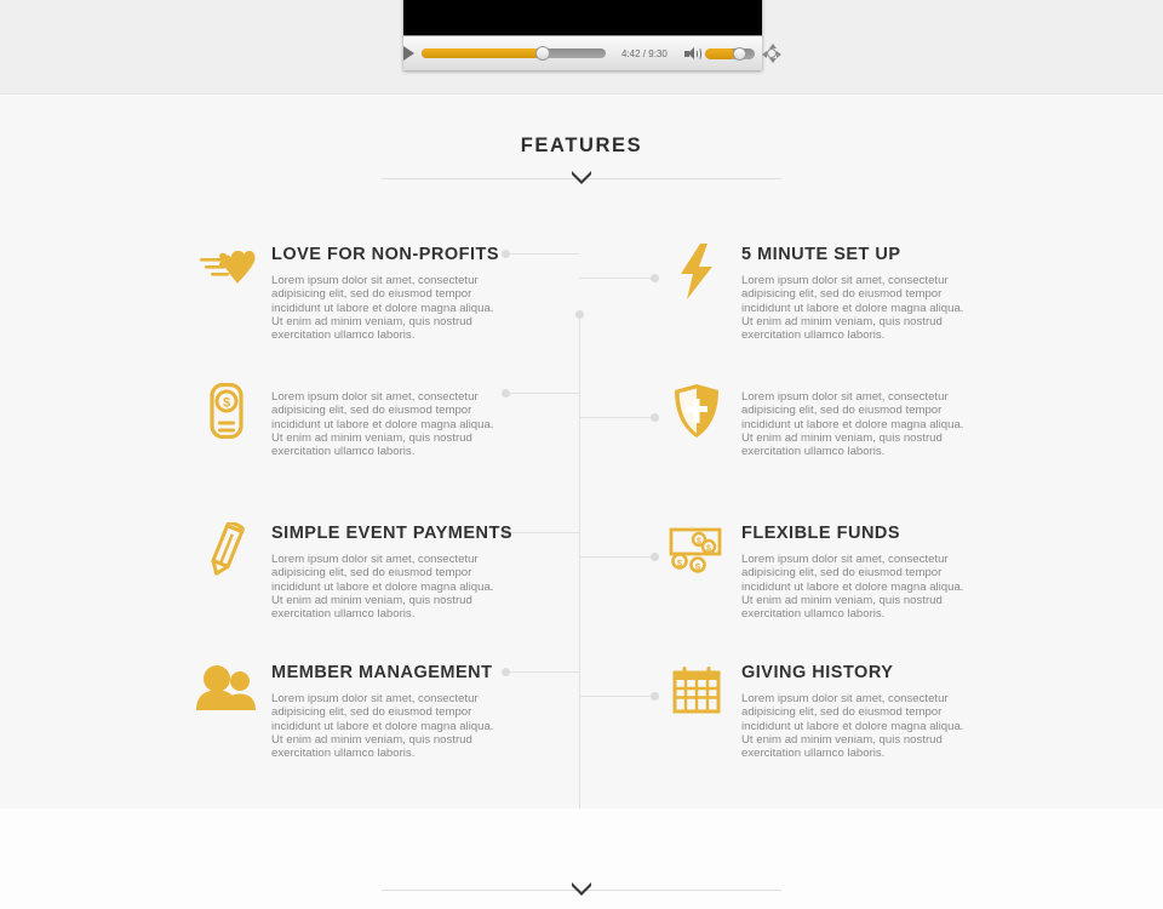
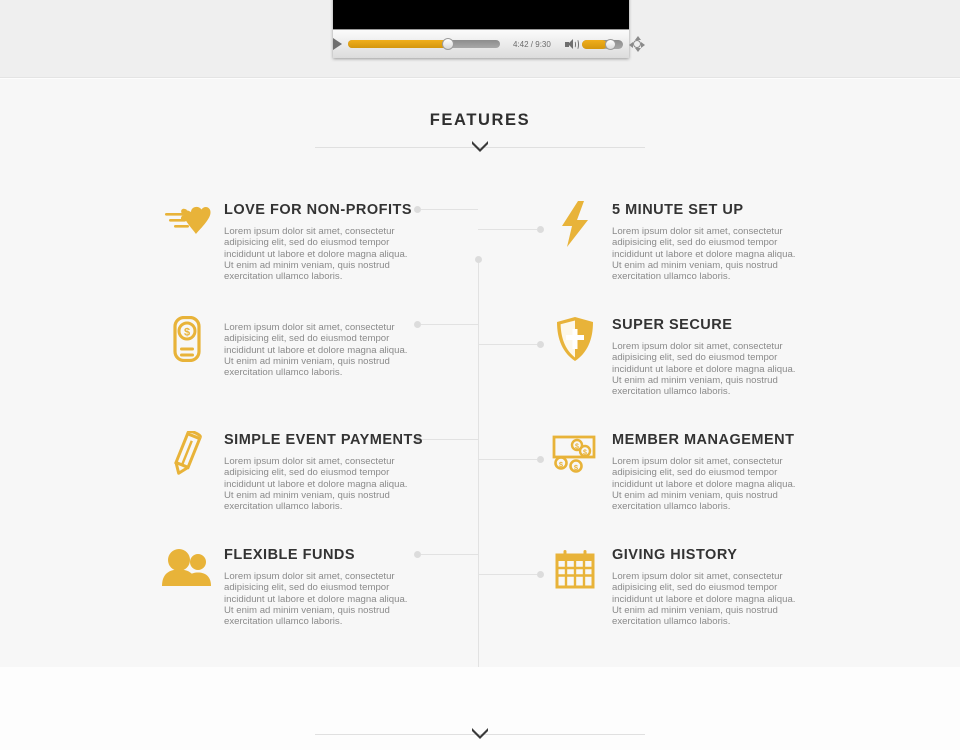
  4:42 / 9:30
  FEATURES
  LOVE FOR NON-PROFITS
  Lorem ipsum dolor sit amet, consectetur adipisicing elit, sed do eiusmod tempor incididunt ut labore et dolore magna aliqua. Ut enim ad minim veniam, quis nostrud exercitation ullamco laboris.
  $
  Lorem ipsum dolor sit amet, consectetur adipisicing elit, sed do eiusmod tempor incididunt ut labore et dolore magna aliqua. Ut enim ad minim veniam, quis nostrud exercitation ullamco laboris.
  SIMPLE EVENT PAYMENTS
  Lorem ipsum dolor sit amet, consectetur adipisicing elit, sed do eiusmod tempor incididunt ut labore et dolore magna aliqua. Ut enim ad minim veniam, quis nostrud exercitation ullamco laboris.
- MEMBER MANAGEMENT
+ FLEXIBLE FUNDS
  Lorem ipsum dolor sit amet, consectetur adipisicing elit, sed do eiusmod tempor incididunt ut labore et dolore magna aliqua. Ut enim ad minim veniam, quis nostrud exercitation ullamco laboris.
  5 MINUTE SET UP
  Lorem ipsum dolor sit amet, consectetur adipisicing elit, sed do eiusmod tempor incididunt ut labore et dolore magna aliqua. Ut enim ad minim veniam, quis nostrud exercitation ullamco laboris.
+ SUPER SECURE
  Lorem ipsum dolor sit amet, consectetur adipisicing elit, sed do eiusmod tempor incididunt ut labore et dolore magna aliqua. Ut enim ad minim veniam, quis nostrud exercitation ullamco laboris.
  $
  $
- FLEXIBLE FUNDS
+ MEMBER MANAGEMENT
  Lorem ipsum dolor sit amet, consectetur adipisicing elit, sed do eiusmod tempor incididunt ut labore et dolore magna aliqua. Ut enim ad minim veniam, quis nostrud exercitation ullamco laboris.
  GIVING HISTORY
  Lorem ipsum dolor sit amet, consectetur adipisicing elit, sed do eiusmod tempor incididunt ut labore et dolore magna aliqua. Ut enim ad minim veniam, quis nostrud exercitation ullamco laboris.
